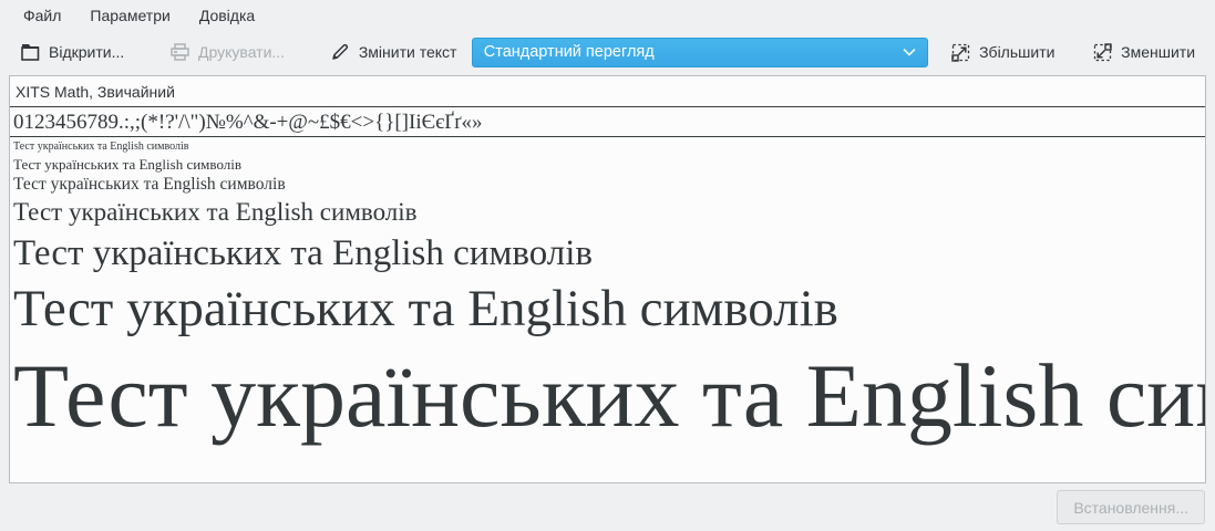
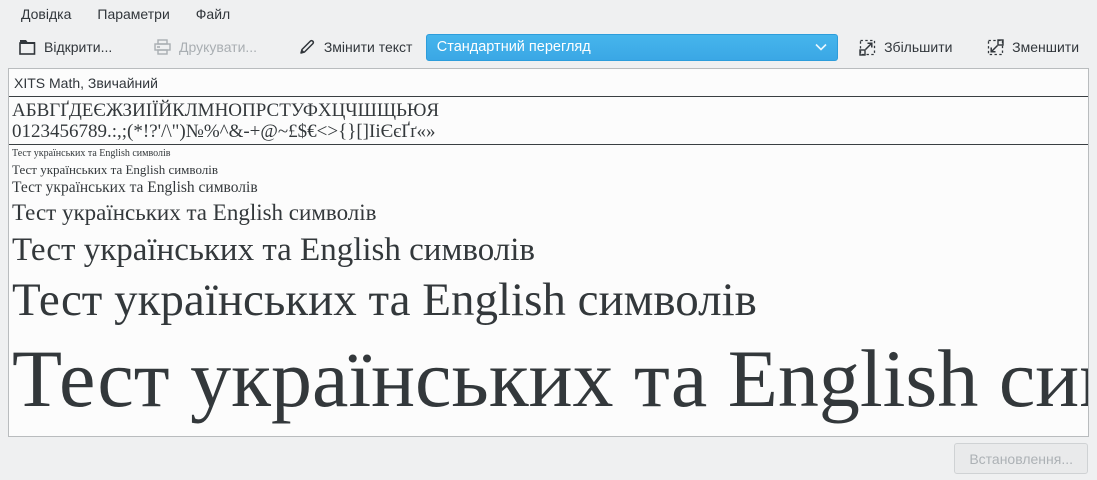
- Файл
+ Довідка
  Параметри
- Довідка
+ Файл
  Відкрити...
  Друкувати...
  Змінити текст
  Стандартний перегляд
  Збільшити
  Зменшити
  XITS Math, Звичайний
+ АБВГҐДЕЄЖЗИІЇЙКЛМНОПРСТУФХЦЧШЩЬЮЯ
  0123456789.:,;(*!?'/\")№%^&-+@~£$€<>{}[]ІіЄєҐґ«»
  Тест українських та English символів
  Тест українських та English символів
  Тест українських та English символів
  Тест українських та English символів
  Тест українських та English символів
  Тест українських та English символів
  Тест українських та English си
  Встановлення...
